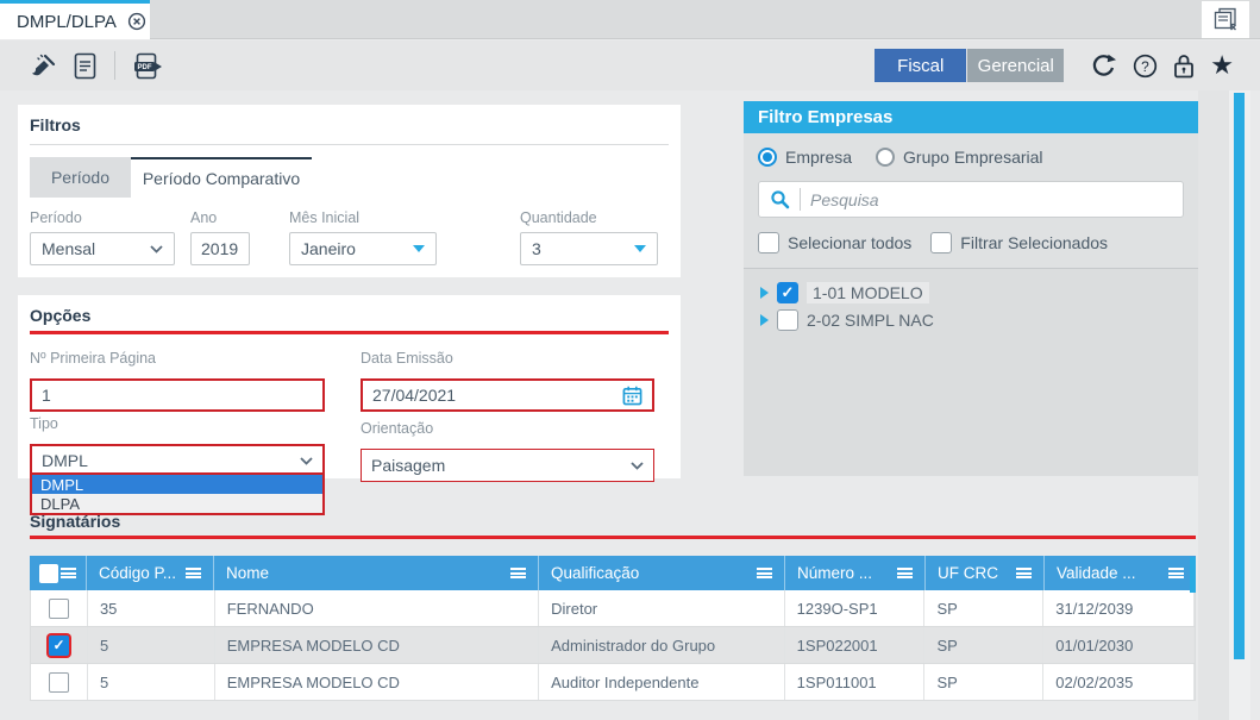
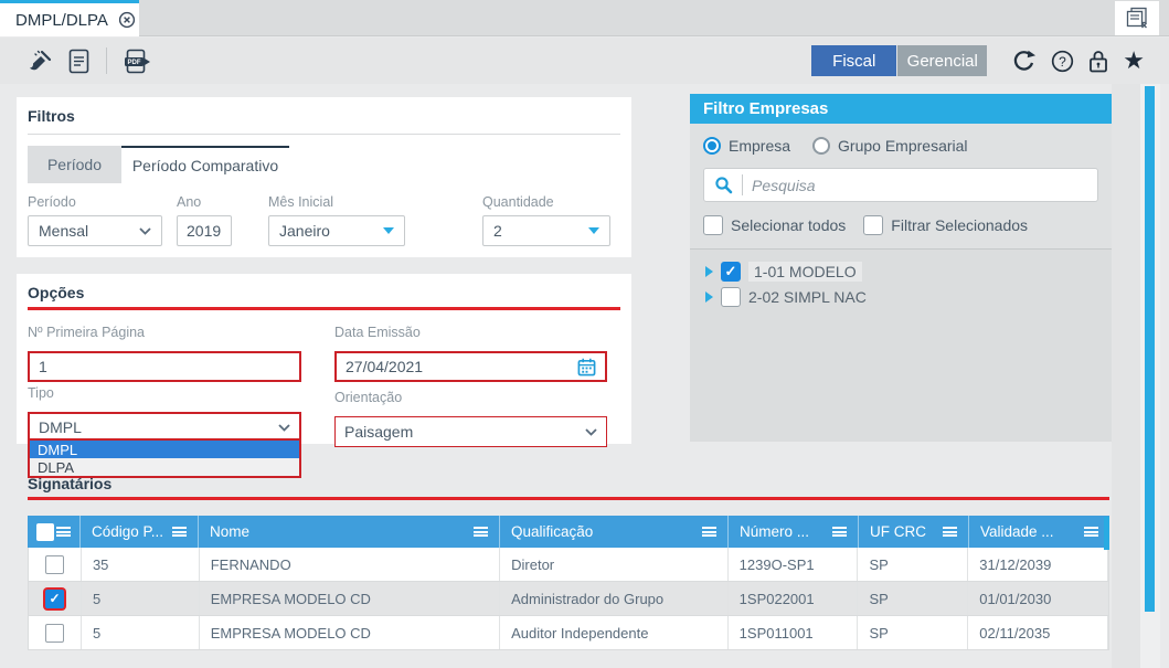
  DMPL/DLPA
  Fiscal
  Gerencial
  ?
  ★
  Filtros
  Período
  Período Comparativo
  Período
  Mensal
  Ano
  2019
  Mês Inicial
  Janeiro
  Quantidade
- 3
+ 2
  Opções
  Nº Primeira Página
  1
  Data Emissão
  27/04/2021
  Tipo
  DMPL
  Orientação
  Paisagem
  DMPL
  DLPA
  Filtro Empresas
  Empresa
  Grupo Empresarial
  Pesquisa
  Selecionar todos
  Filtrar Selecionados
  1-01 MODELO
  2-02 SIMPL NAC
  Signatários
  Código P...
  Nome
  Qualificação
  Número ...
  UF CRC
  Validade ...
  35
  FERNANDO
  Diretor
  1239O-SP1
  SP
  31/12/2039
  5
  EMPRESA MODELO CD
  Administrador do Grupo
  1SP022001
  SP
  01/01/2030
  5
  EMPRESA MODELO CD
  Auditor Independente
  1SP011001
  SP
- 02/02/2035
+ 02/11/2035
